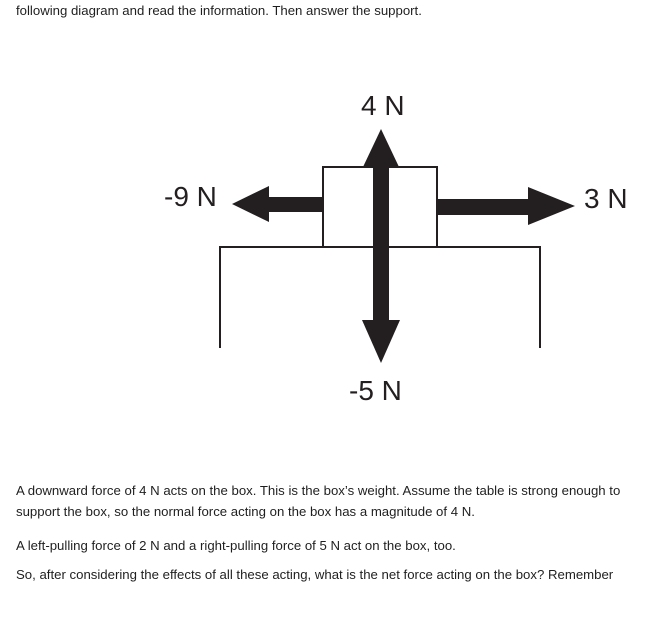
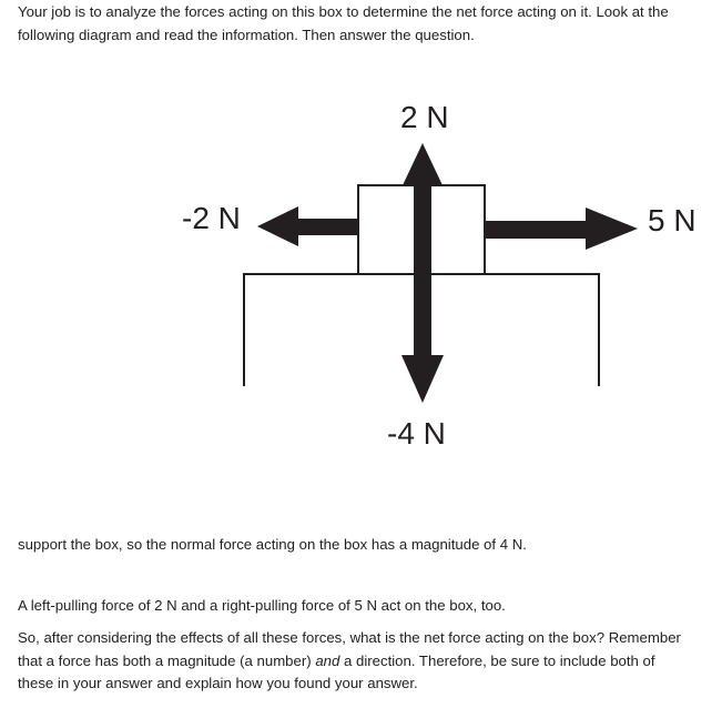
+ Your job is to analyze the forces acting on this box to determine the net force acting on it. Look at the
- following diagram and read the information. Then answer the support.
+ following diagram and read the information. Then answer the question.
- 4 N
+ 2 N
- -9 N
+ -2 N
- 3 N
+ 5 N
- -5 N
+ -4 N
- A downward force of 4 N acts on the box. This is the box’s weight. Assume the table is strong enough to
  support the box, so the normal force acting on the box has a magnitude of 4 N.
  A left-pulling force of 2 N and a right-pulling force of 5 N act on the box, too.
- So, after considering the effects of all these acting, what is the net force acting on the box? Remember
+ So, after considering the effects of all these forces, what is the net force acting on the box? Remember
+ that a force has both a magnitude (a number) and a direction. Therefore, be sure to include both of
+ these in your answer and explain how you found your answer.
